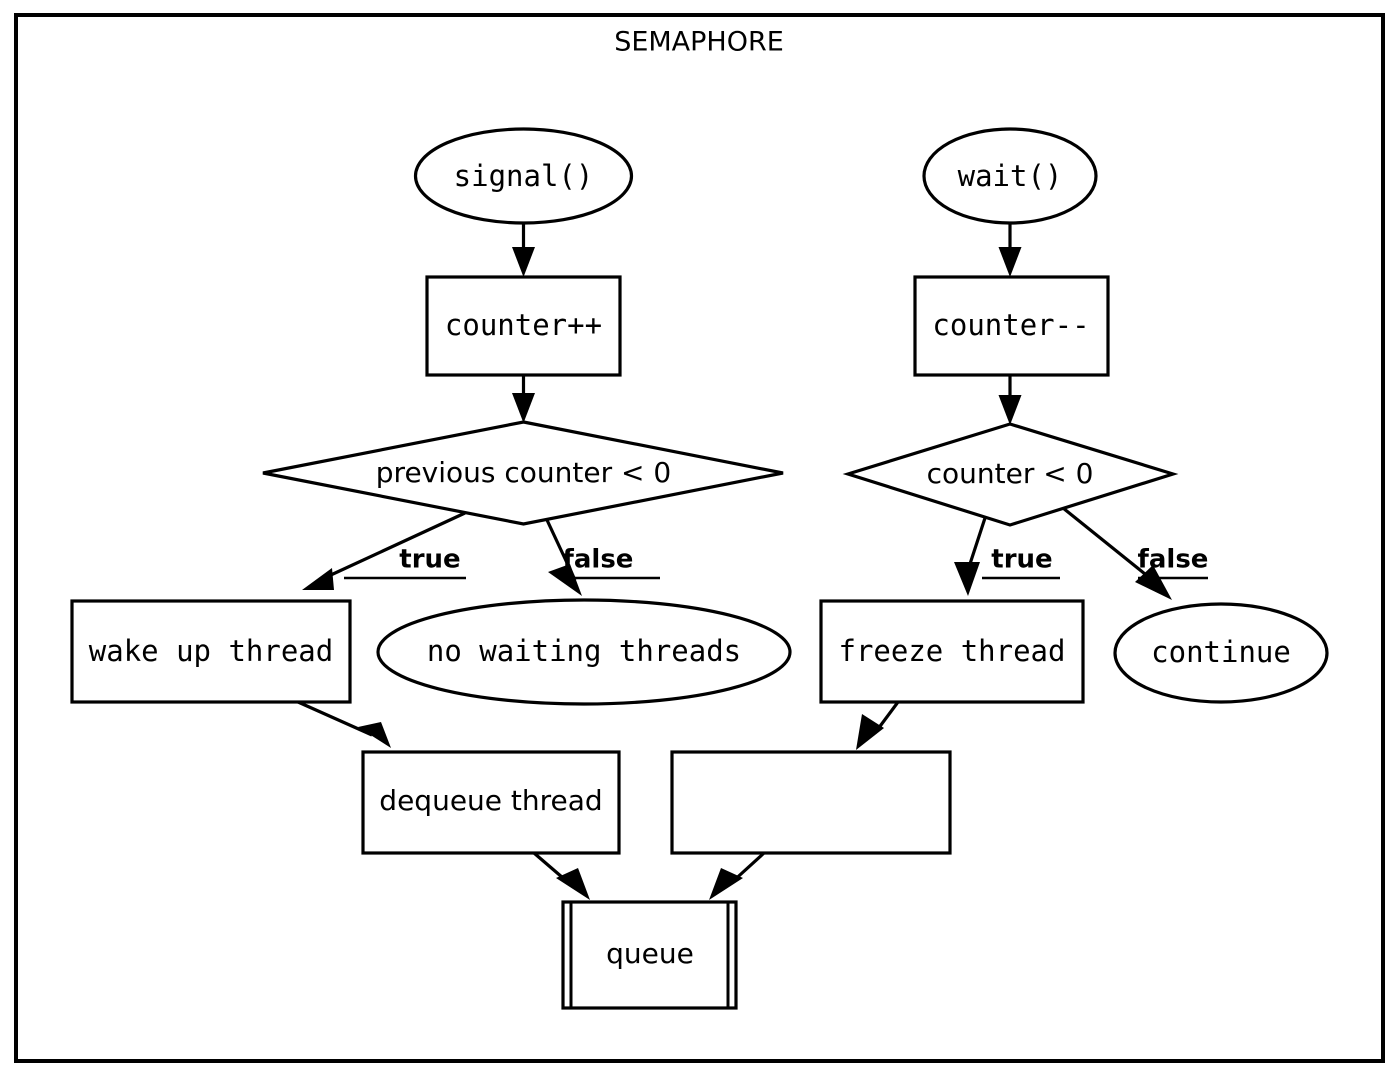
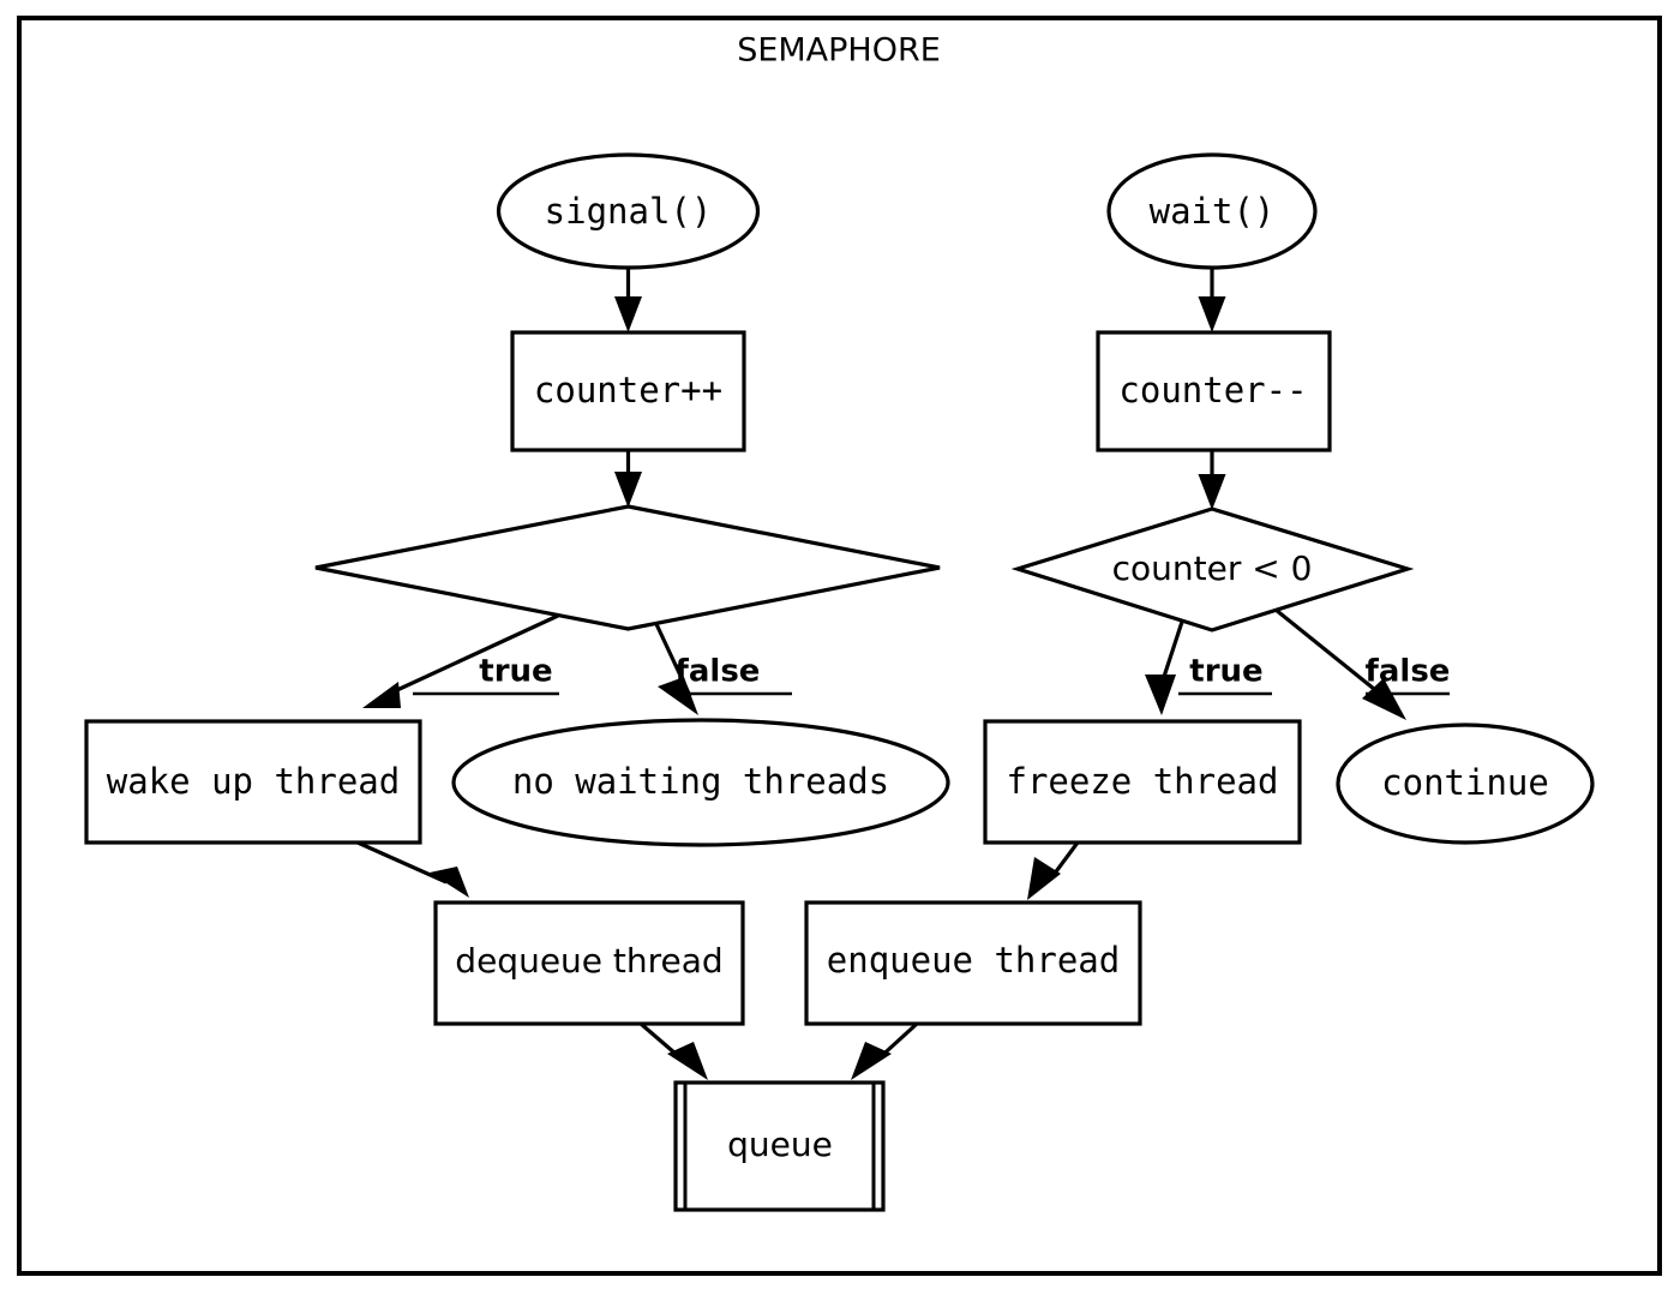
  SEMAPHORE
  signal()
  counter++
- previous counter < 0
  true
  false
  wake up thread
  no waiting threads
  dequeue thread
  wait()
  counter--
  counter < 0
  true
  false
  freeze thread
  continue
+ enqueue thread
  queue
